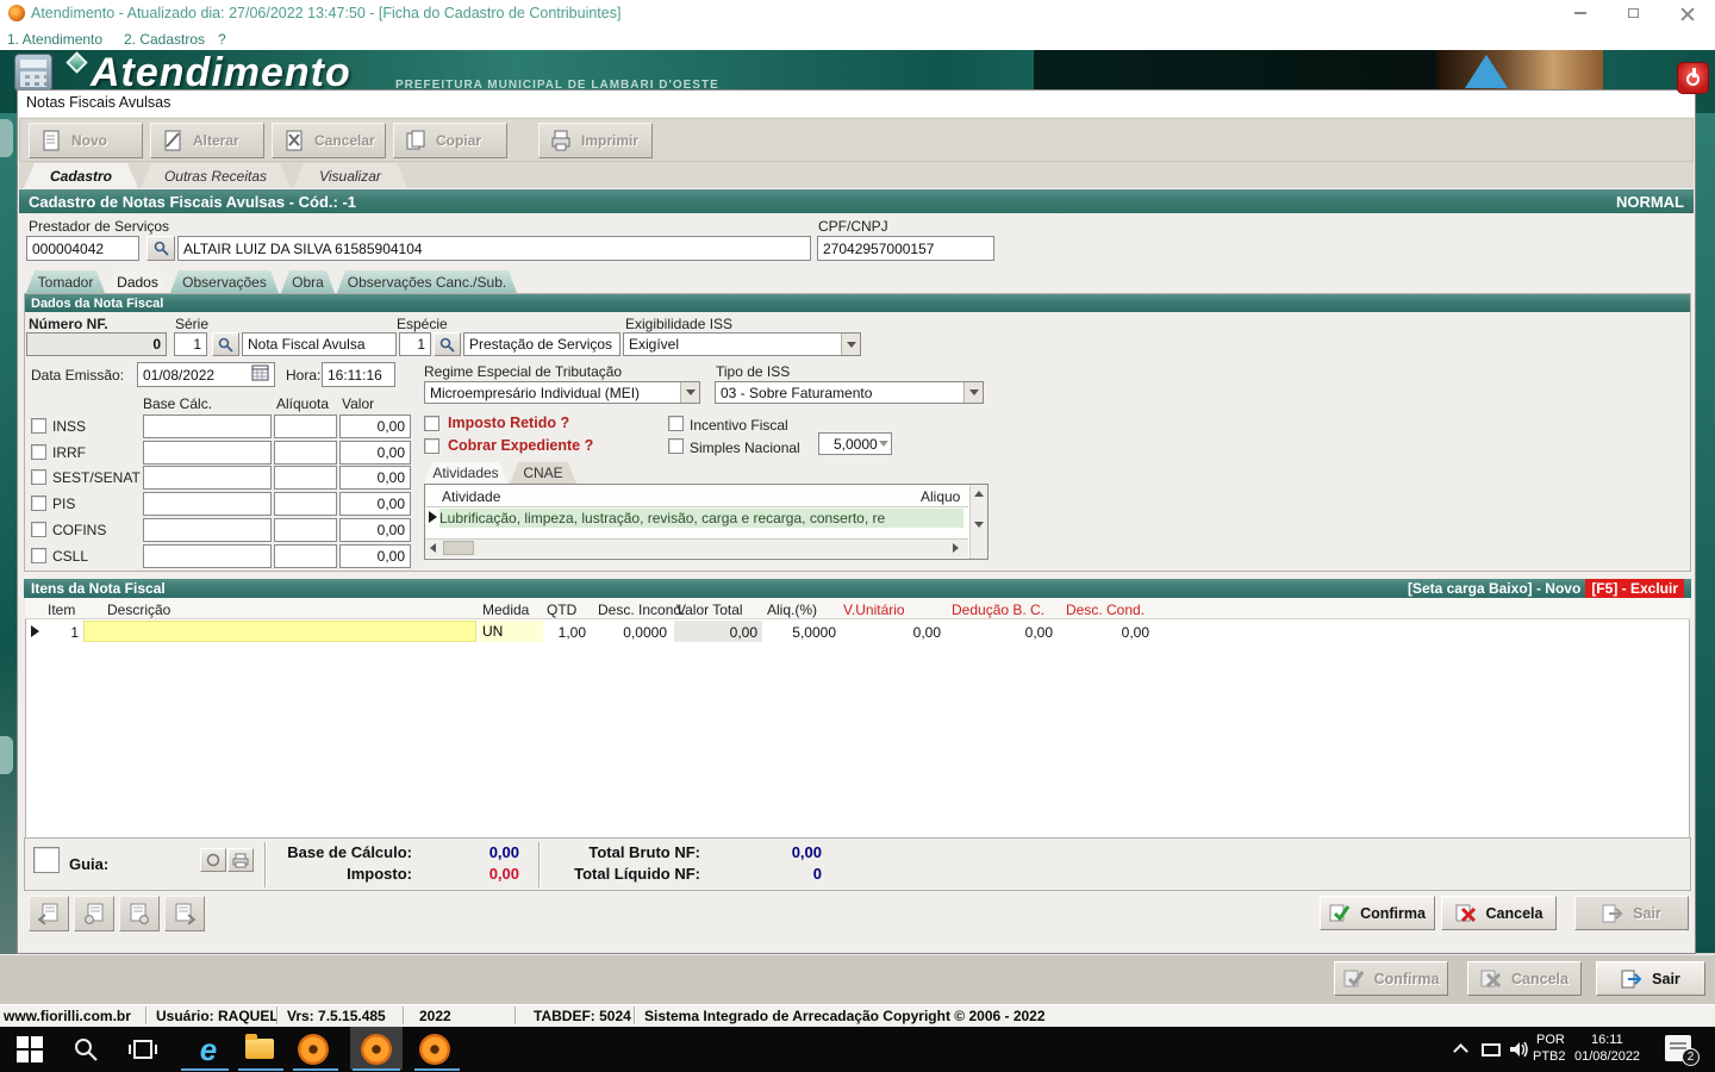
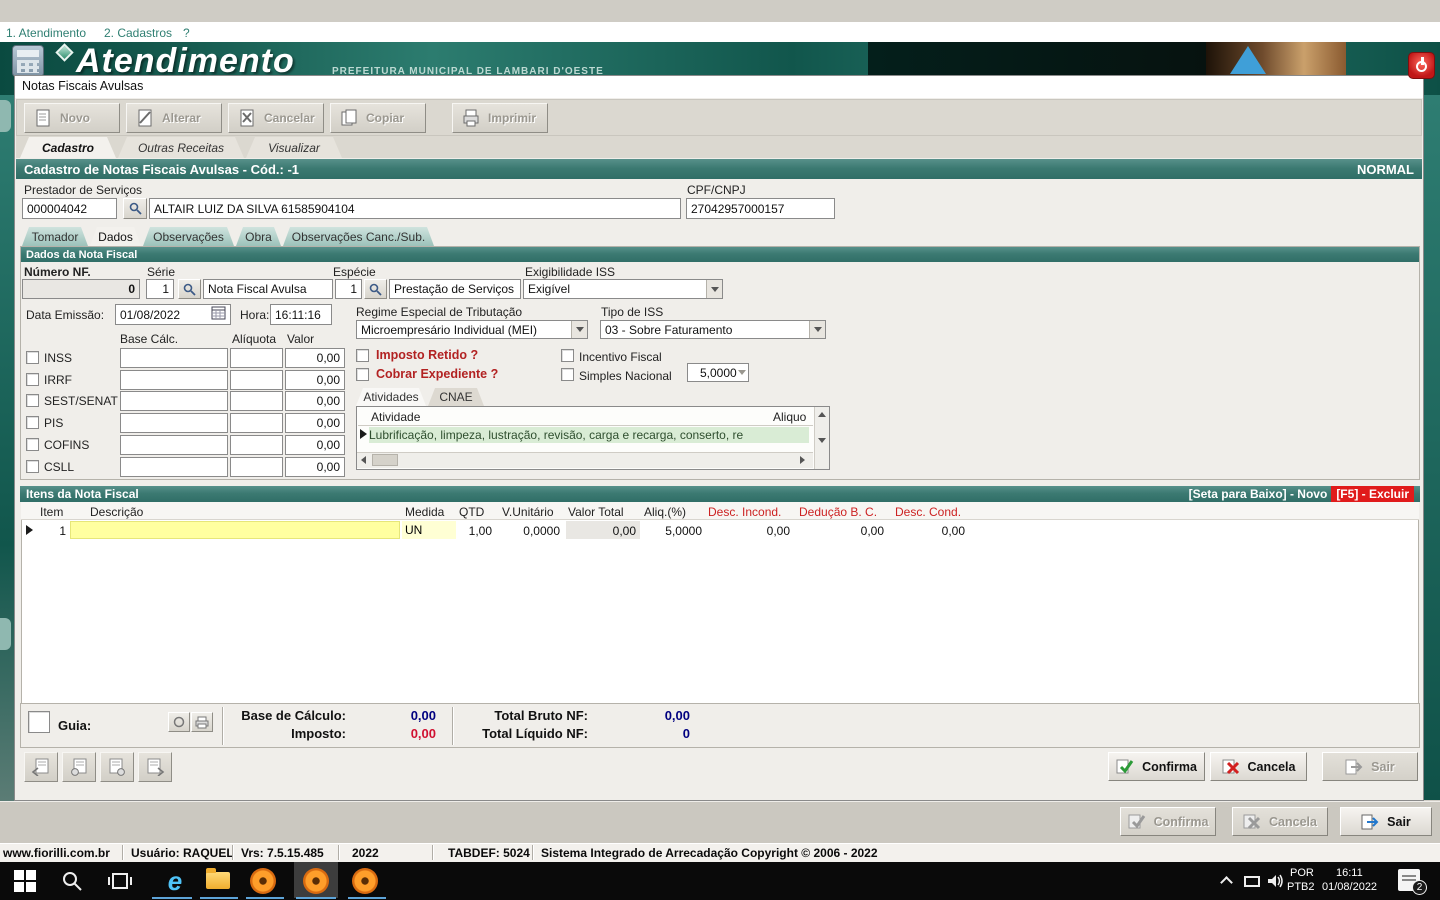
- Atendimento - Atualizado dia: 27/06/2022 13:47:50 - [Ficha do Cadastro de Contribuintes]
  1. Atendimento
  2. Cadastros
  ?
  Atendimento
  PREFEITURA MUNICIPAL DE LAMBARI D'OESTE
  Notas Fiscais Avulsas
  Novo
  Alterar
  Cancelar
  Copiar
  Imprimir
  Cadastro
  Outras Receitas
  Visualizar
  Cadastro de Notas Fiscais Avulsas - Cód.: -1
  NORMAL
  Prestador de Serviços
  CPF/CNPJ
  000004042
  ALTAIR LUIZ DA SILVA 61585904104
  27042957000157
  Tomador
  Dados
  Observações
  Obra
  Observações Canc./Sub.
  Dados da Nota Fiscal
  Número NF.
  Série
  Espécie
  Exigibilidade ISS
  0
  1
  Nota Fiscal Avulsa
  1
  Prestação de Serviços
  Exigível
  Data Emissão:
  01/08/2022
  Hora:
  16:11:16
  Regime Especial de Tributação
  Tipo de ISS
  Microempresário Individual (MEI)
  03 - Sobre Faturamento
  Base Cálc.
  Alíquota
  Valor
  INSS
  0,00
  IRRF
  0,00
  SEST/SENAT
  0,00
  PIS
  0,00
  COFINS
  0,00
  CSLL
  0,00
  Imposto Retido ?
  Cobrar Expediente ?
  Incentivo Fiscal
  Simples Nacional
  5,0000
  Atividades
  CNAE
  Atividade
  Aliquo
  Lubrificação, limpeza, lustração, revisão, carga e recarga, conserto, re
  Itens da Nota Fiscal
- [Seta carga Baixo] - Novo
+ [Seta para Baixo] - Novo
  [F5] - Excluir
  Item
  Descrição
  Medida
  QTD
- Desc. Incond.
+ V.Unitário
  Valor Total
  Aliq.(%)
- V.Unitário
+ Desc. Incond.
  Dedução B. C.
  Desc. Cond.
  1
  UN
  1,00
  0,0000
  0,00
  5,0000
  0,00
  0,00
  0,00
  Guia:
  Base de Cálculo:
  0,00
  Imposto:
  0,00
  Total Bruto NF:
  0,00
  Total Líquido NF:
  0
  Confirma
  Cancela
  Sair
  Confirma
  Cancela
  Sair
  www.fiorilli.com.br
  Usuário: RAQUEL
  Vrs: 7.5.15.485
  2022
  TABDEF: 5024
  Sistema Integrado de Arrecadação Copyright © 2006 - 2022
  e
  POR
  PTB2
  16:11
  01/08/2022
  2
